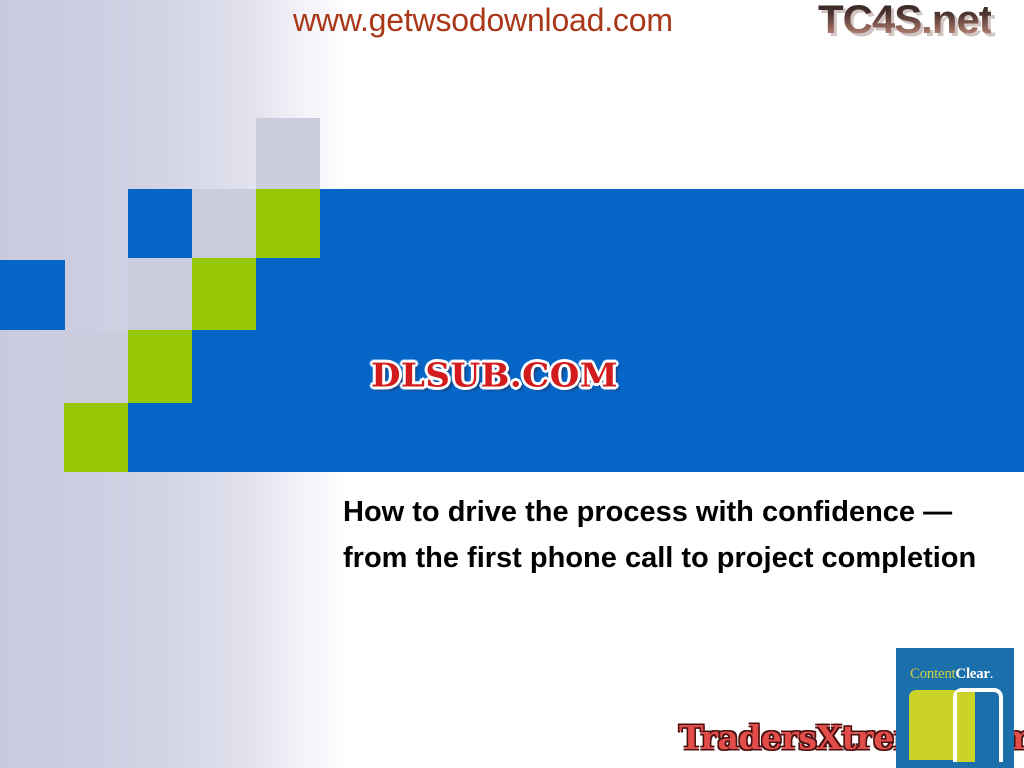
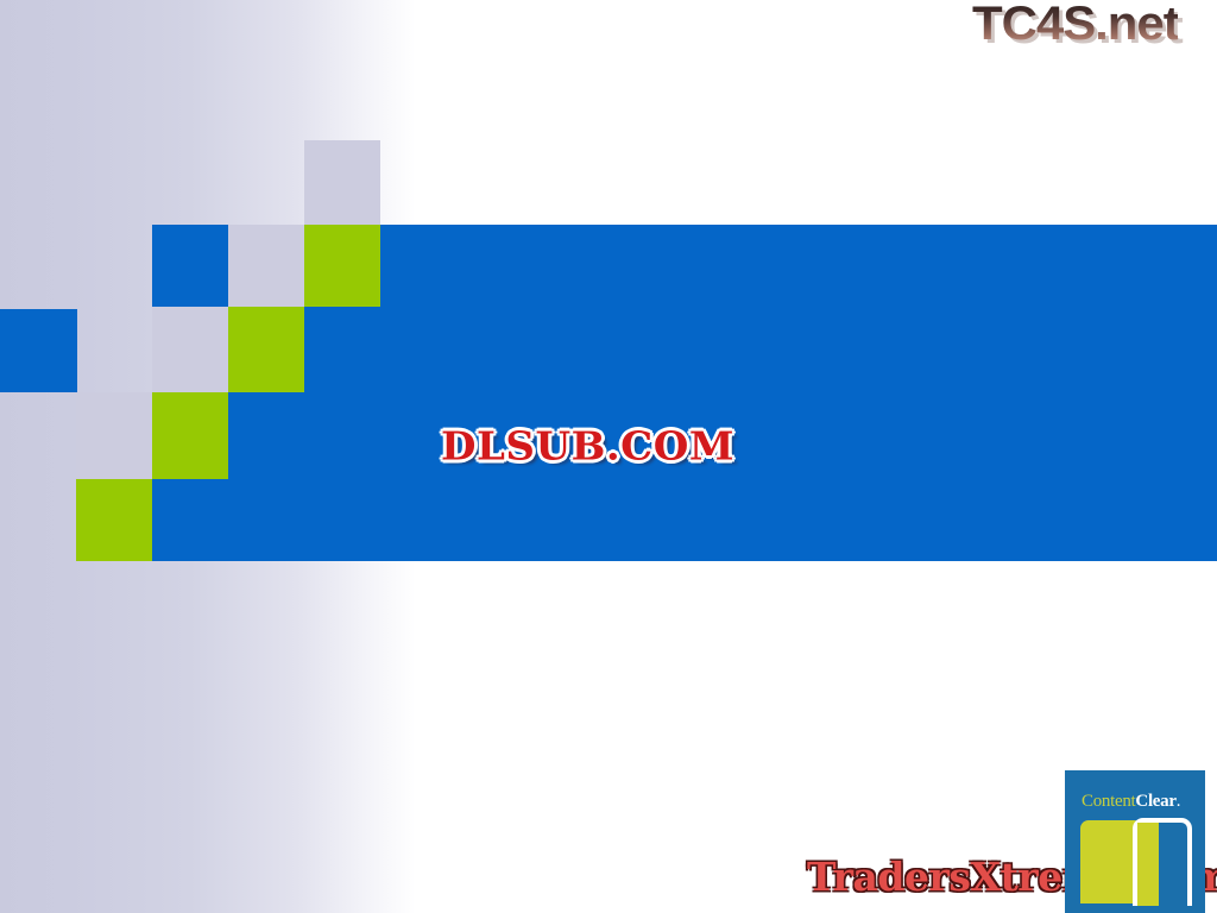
- How to drive the process with confidence — from the first phone call to project completion
- www.getwsodownload.com
  TC4S.net
  DLSUB.COM
  TradersXtrem
  ContentClear.
